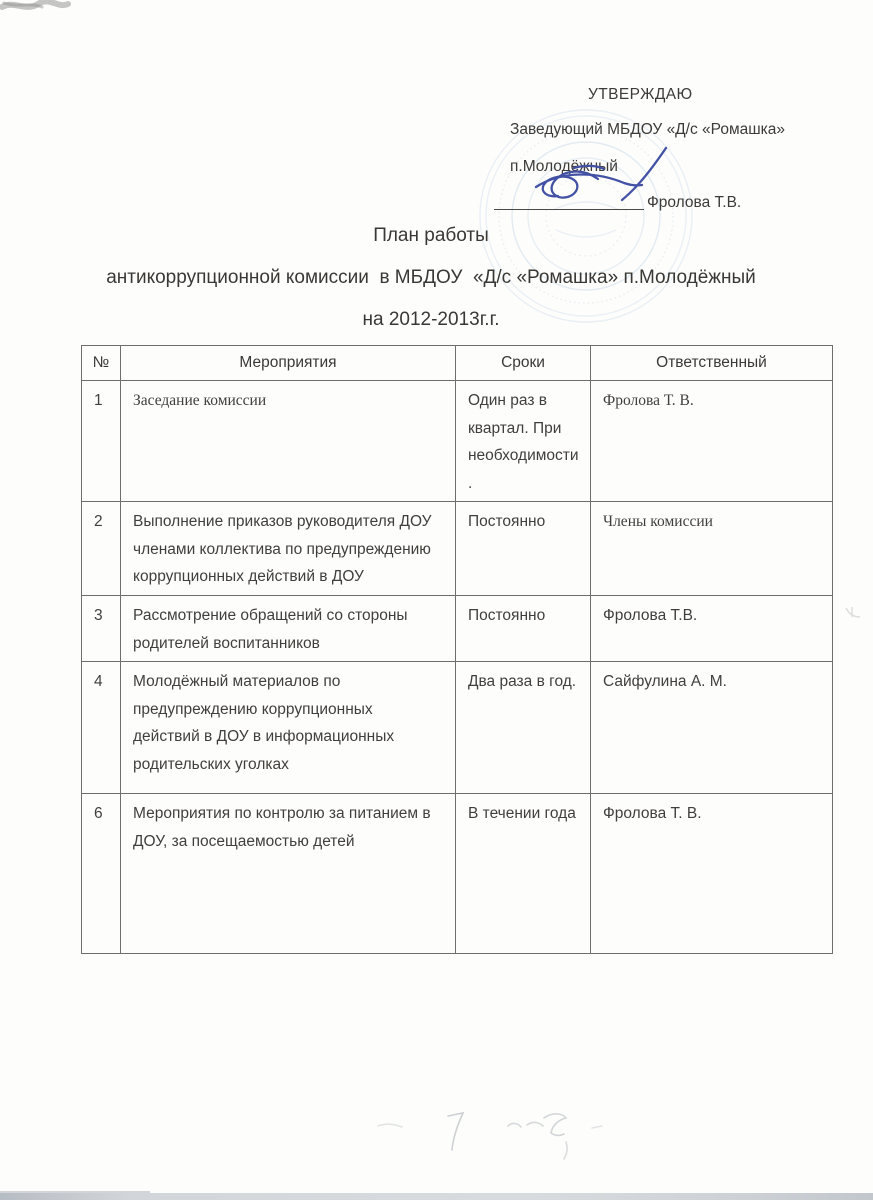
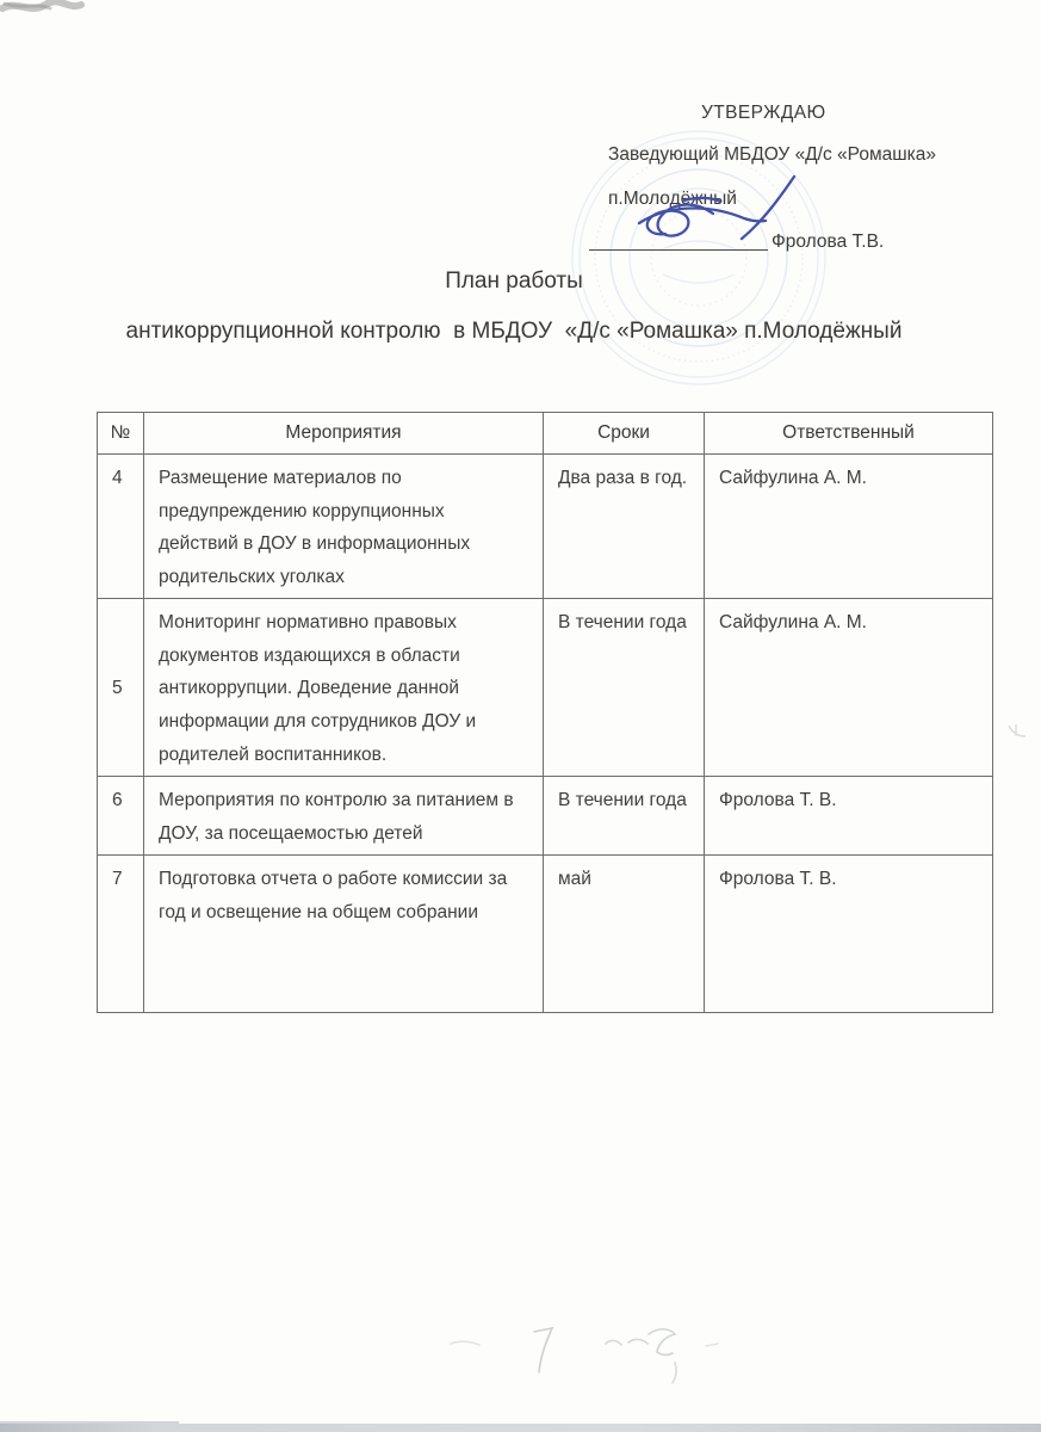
  УТВЕРЖДАЮ
  Заведующий МБДОУ «Д/с «Ромашка»
  п.Молодёый
  Фролова Т.В.
  План работы
- антикоррупционной комиссии в МБДОУ «Д/с «Ромашка» п.Молодёжный
+ антикоррупционной контролю в МБДОУ «Д/с «Ромашка» п.Молодёжный
- на 2012-2013г.г.
  №	Мероприятия	Сроки	Ответственный
- 1	Заседание комиссии	Один раз в квартал. При необходимости .	Фролова Т. В.
- 2	Выполнение приказов руководителя ДОУ членами коллектива по предупреждению коррупционных действий в ДОУ	Постоянно	Члены комиссии
- 3	Рассмотрение обращений со стороны родителей воспитанников	Постоянно	Фролова Т.В.
- 4	Молодёжный материалов по предупреждению коррупционных действий в ДОУ в информационных родительских уголках	Два раза в год.	Сайфулина А. М.
+ 4	Размещение материалов по предупреждению коррупционных действий в ДОУ в информационных родительских уголках	Два раза в год.	Сайфулина А. М.
+ 5	Мониторинг нормативно правовых документов издающихся в области антикоррупции. Доведение данной информации для сотрудников ДОУ и родителей воспитанников.	В течении года	Сайфулина А. М.
  6	Мероприятия по контролю за питанием в ДОУ, за посещаемостью детей	В течении года	Фролова Т. В.
+ 7	Подготовка отчета о работе комиссии за год и освещение на общем собрании	май	Фролова Т. В.
